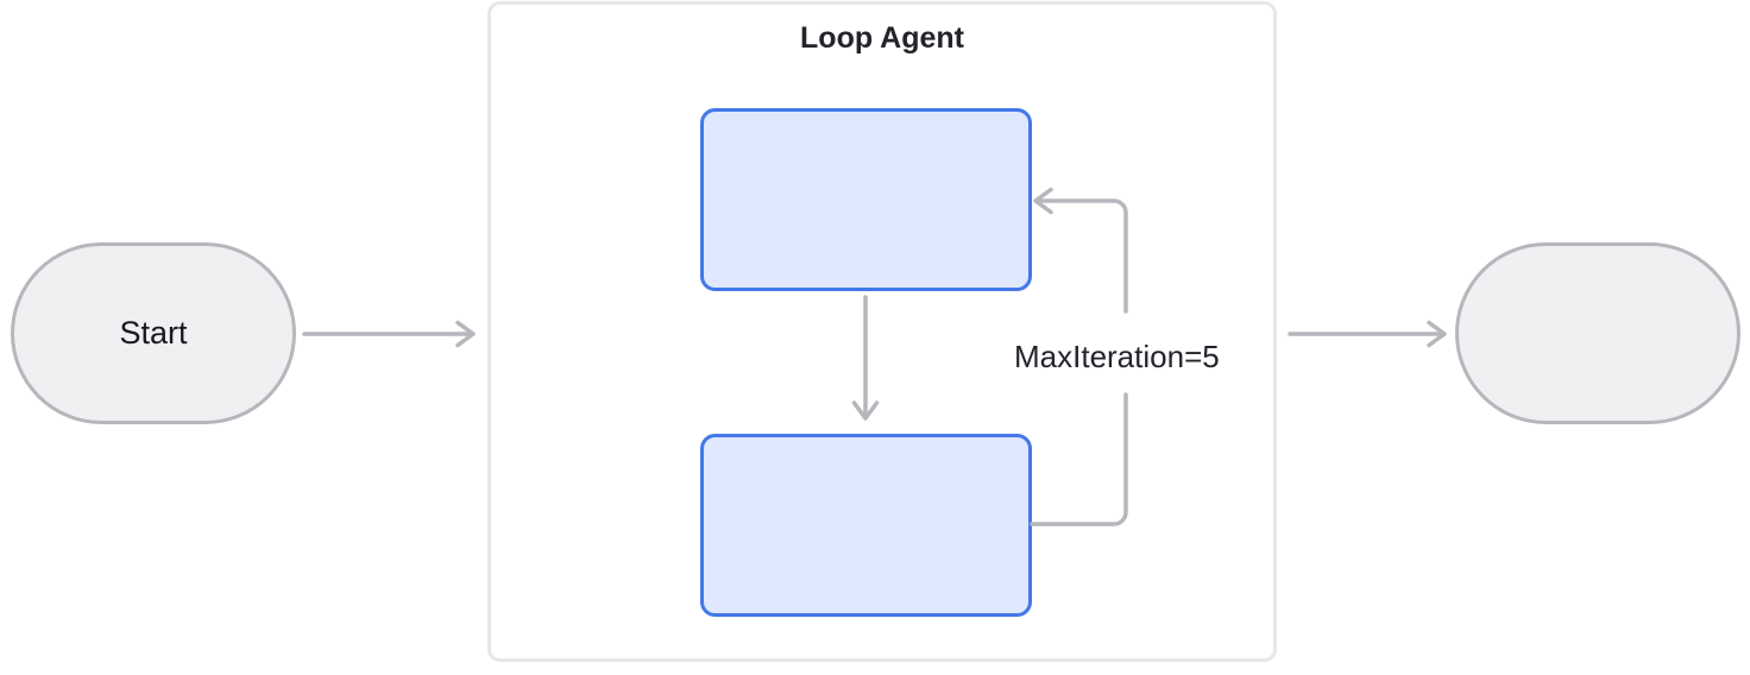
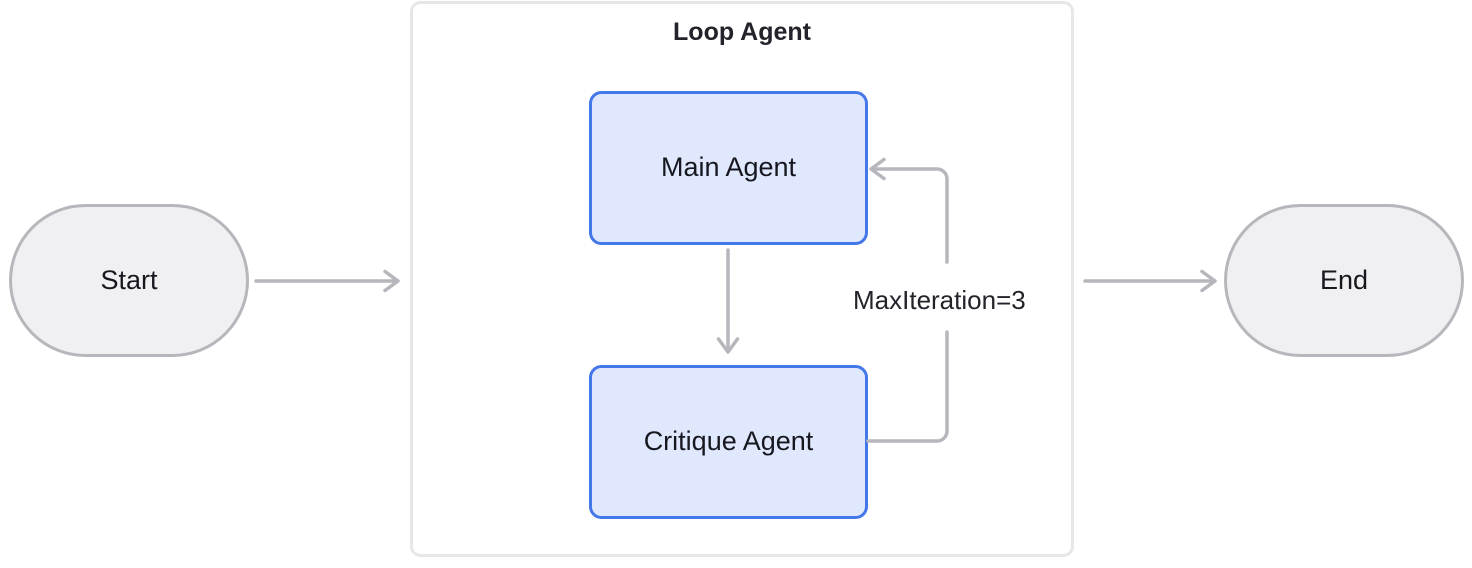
  Loop Agent
  Start
+ Main Agent
+ Critique Agent
+ End
- MaxIteration=5
+ MaxIteration=3
